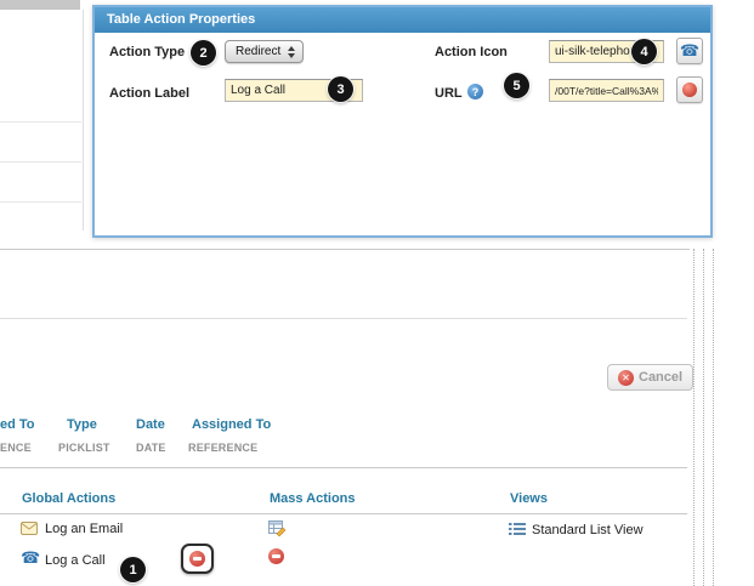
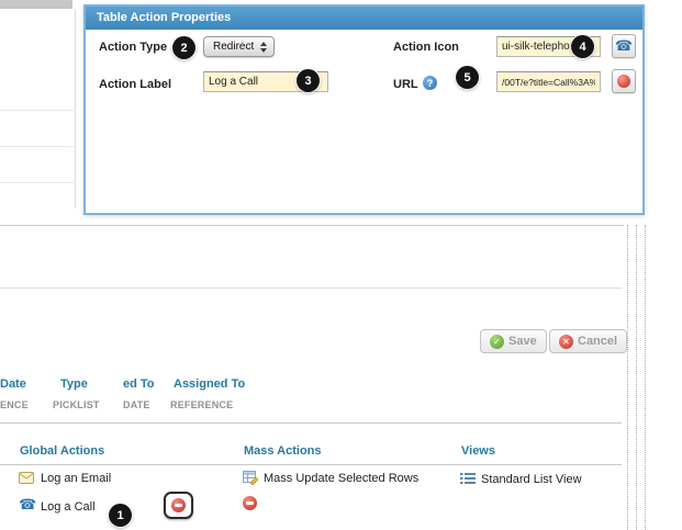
  Table Action Properties
  Action Type
  Redirect
  Action Icon
  ui-silk-telepho
  ☎
  Action Label
  Log a Call
  URL
  ?
  /00T/e?title=Call%3A%
  2
  3
  4
  5
+ ✓
+ Save
  ✕
  Cancel
- ed To
+ Date
  Type
- Date
+ ed To
  Assigned To
  ENCE
  PICKLIST
  DATE
  REFERENCE
  Global Actions
  Mass Actions
  Views
  Log an Email
  ☎
  Log a Call
  1
+ Mass Update Selected Rows
  Standard List View
